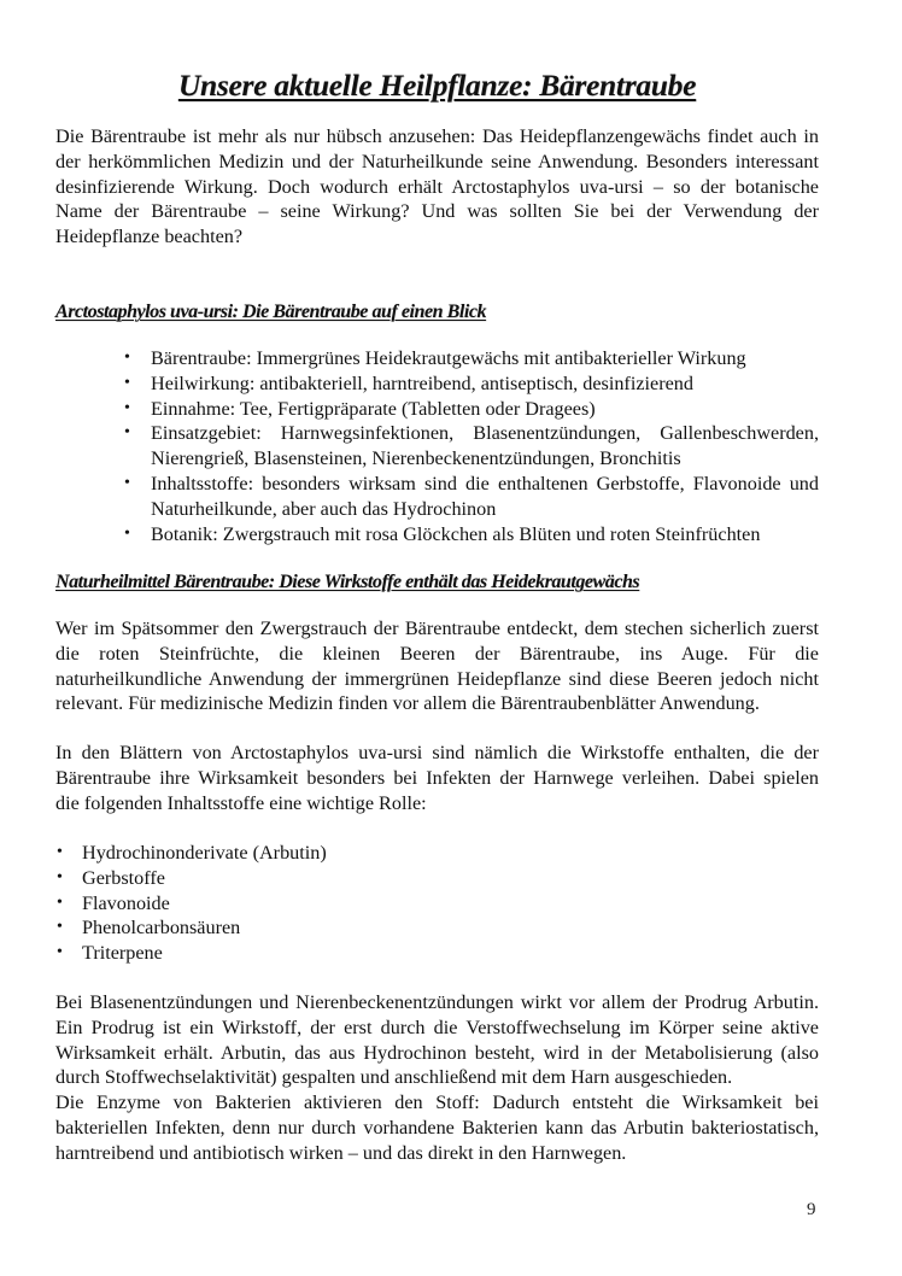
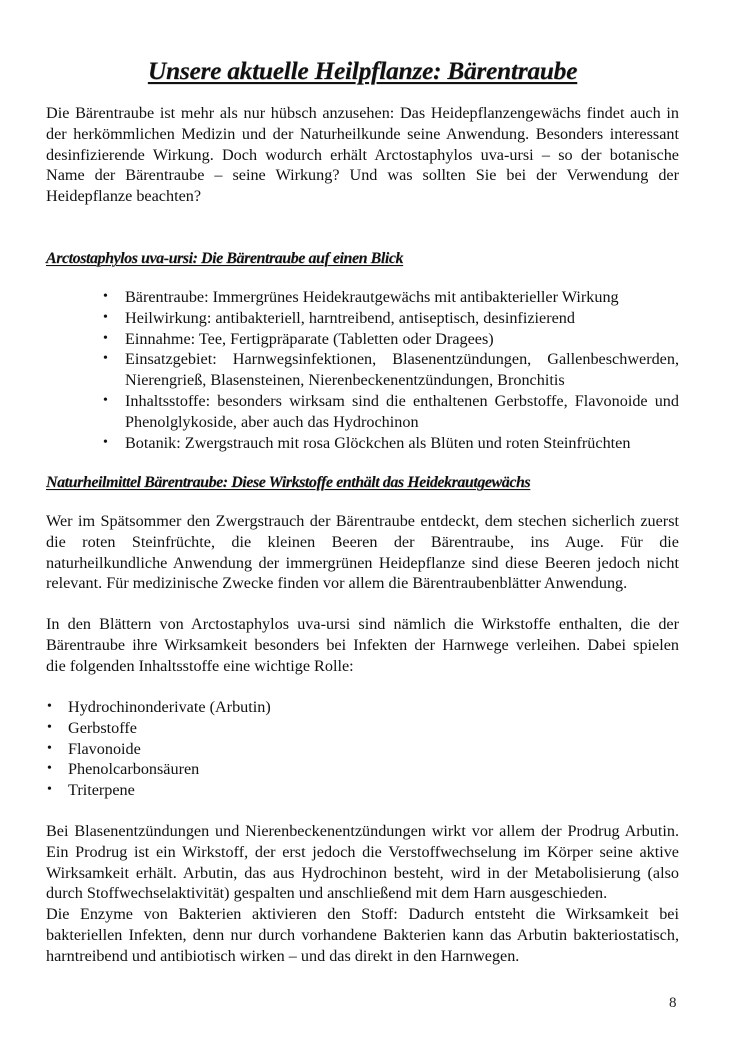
  Unsere aktuelle Heilpflanze: Bärentraube
  Die Bärentraube ist mehr als nur hübsch anzusehen: Das Heidepflanzengewächs findet auch in
  der herkömmlichen Medizin und der Naturheilkunde seine Anwendung. Besonders interessant
  desinfizierende Wirkung. Doch wodurch erhält Arctostaphylos uva-ursi – so der botanische
  Name der Bärentraube – seine Wirkung? Und was sollten Sie bei der Verwendung der
  Heidepflanze beachten?
  Arctostaphylos uva-ursi: Die Bärentraube auf einen Blick
  •
  Bärentraube: Immergrünes Heidekrautgewächs mit antibakterieller Wirkung
  •
  Heilwirkung: antibakteriell, harntreibend, antiseptisch, desinfizierend
  •
  Einnahme: Tee, Fertigpräparate (Tabletten oder Dragees)
  •
  Einsatzgebiet: Harnwegsinfektionen, Blasenentzündungen, Gallenbeschwerden,
  Nierengrieß, Blasensteinen, Nierenbeckenentzündungen, Bronchitis
  •
  Inhaltsstoffe: besonders wirksam sind die enthaltenen Gerbstoffe, Flavonoide und
- Naturheilkunde, aber auch das Hydrochinon
+ Phenolglykoside, aber auch das Hydrochinon
  •
  Botanik: Zwergstrauch mit rosa Glöckchen als Blüten und roten Steinfrüchten
  Naturheilmittel Bärentraube: Diese Wirkstoffe enthält das Heidekrautgewächs
  Wer im Spätsommer den Zwergstrauch der Bärentraube entdeckt, dem stechen sicherlich zuerst
  die roten Steinfrüchte, die kleinen Beeren der Bärentraube, ins Auge. Für die
  naturheilkundliche Anwendung der immergrünen Heidepflanze sind diese Beeren jedoch nicht
- relevant. Für medizinische Medizin finden vor allem die Bärentraubenblätter Anwendung.
+ relevant. Für medizinische Zwecke finden vor allem die Bärentraubenblätter Anwendung.
  In den Blättern von Arctostaphylos uva-ursi sind nämlich die Wirkstoffe enthalten, die der
  Bärentraube ihre Wirksamkeit besonders bei Infekten der Harnwege verleihen. Dabei spielen
  die folgenden Inhaltsstoffe eine wichtige Rolle:
  •
  Hydrochinonderivate (Arbutin)
  •
  Gerbstoffe
  •
  Flavonoide
  •
  Phenolcarbonsäuren
  •
  Triterpene
  Bei Blasenentzündungen und Nierenbeckenentzündungen wirkt vor allem der Prodrug Arbutin.
- Ein Prodrug ist ein Wirkstoff, der erst durch die Verstoffwechselung im Körper seine aktive
+ Ein Prodrug ist ein Wirkstoff, der erst jedoch die Verstoffwechselung im Körper seine aktive
  Wirksamkeit erhält. Arbutin, das aus Hydrochinon besteht, wird in der Metabolisierung (also
  durch Stoffwechselaktivität) gespalten und anschließend mit dem Harn ausgeschieden.
  Die Enzyme von Bakterien aktivieren den Stoff: Dadurch entsteht die Wirksamkeit bei
  bakteriellen Infekten, denn nur durch vorhandene Bakterien kann das Arbutin bakteriostatisch,
  harntreibend und antibiotisch wirken – und das direkt in den Harnwegen.
- 9
+ 8
